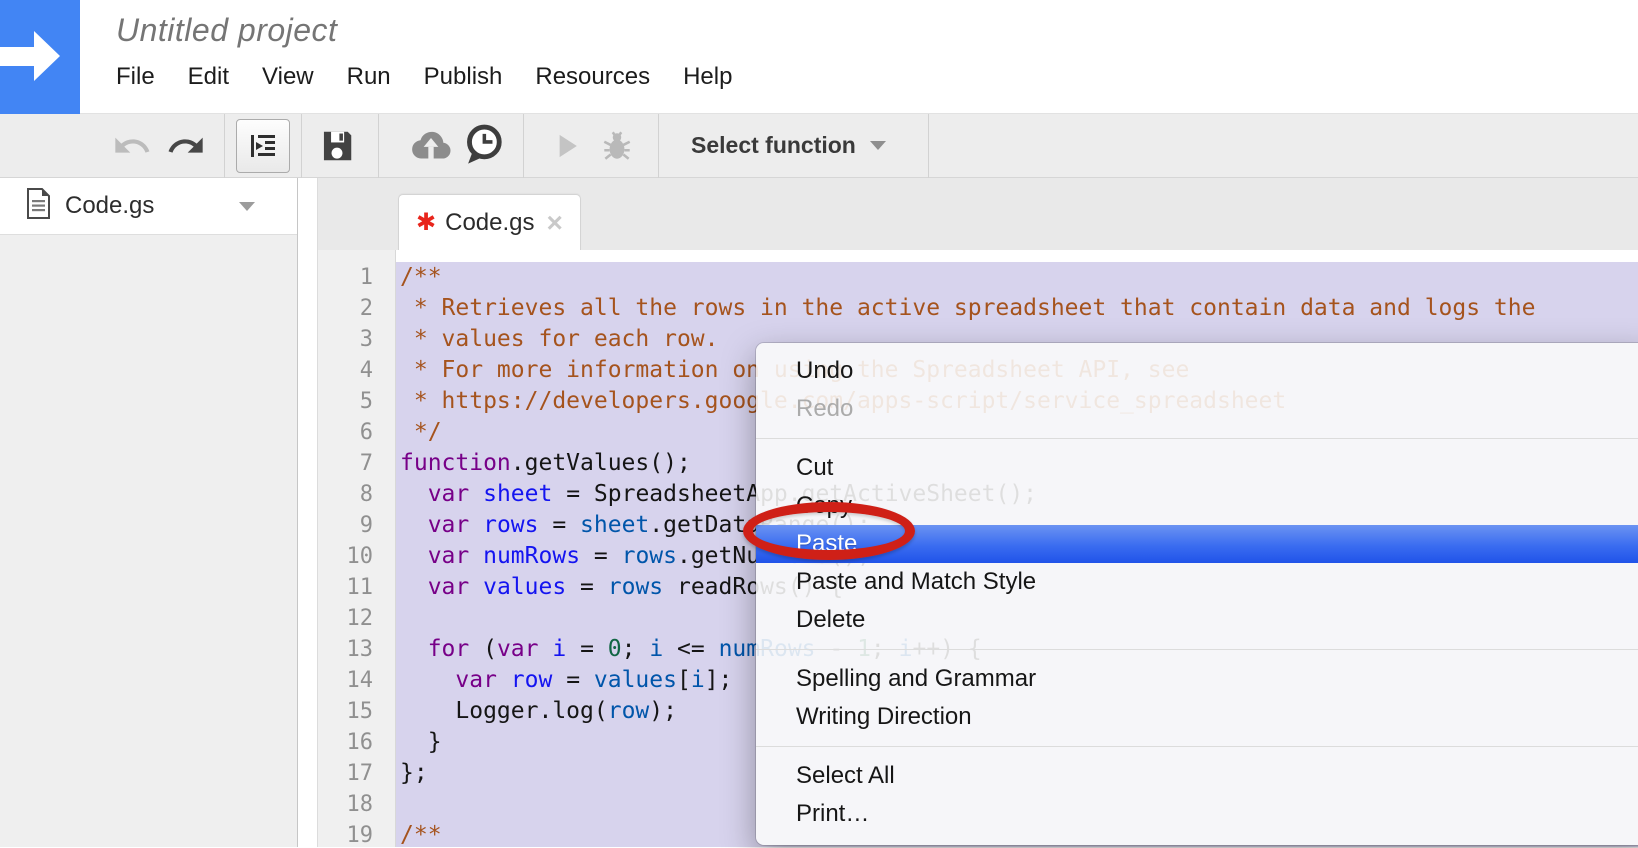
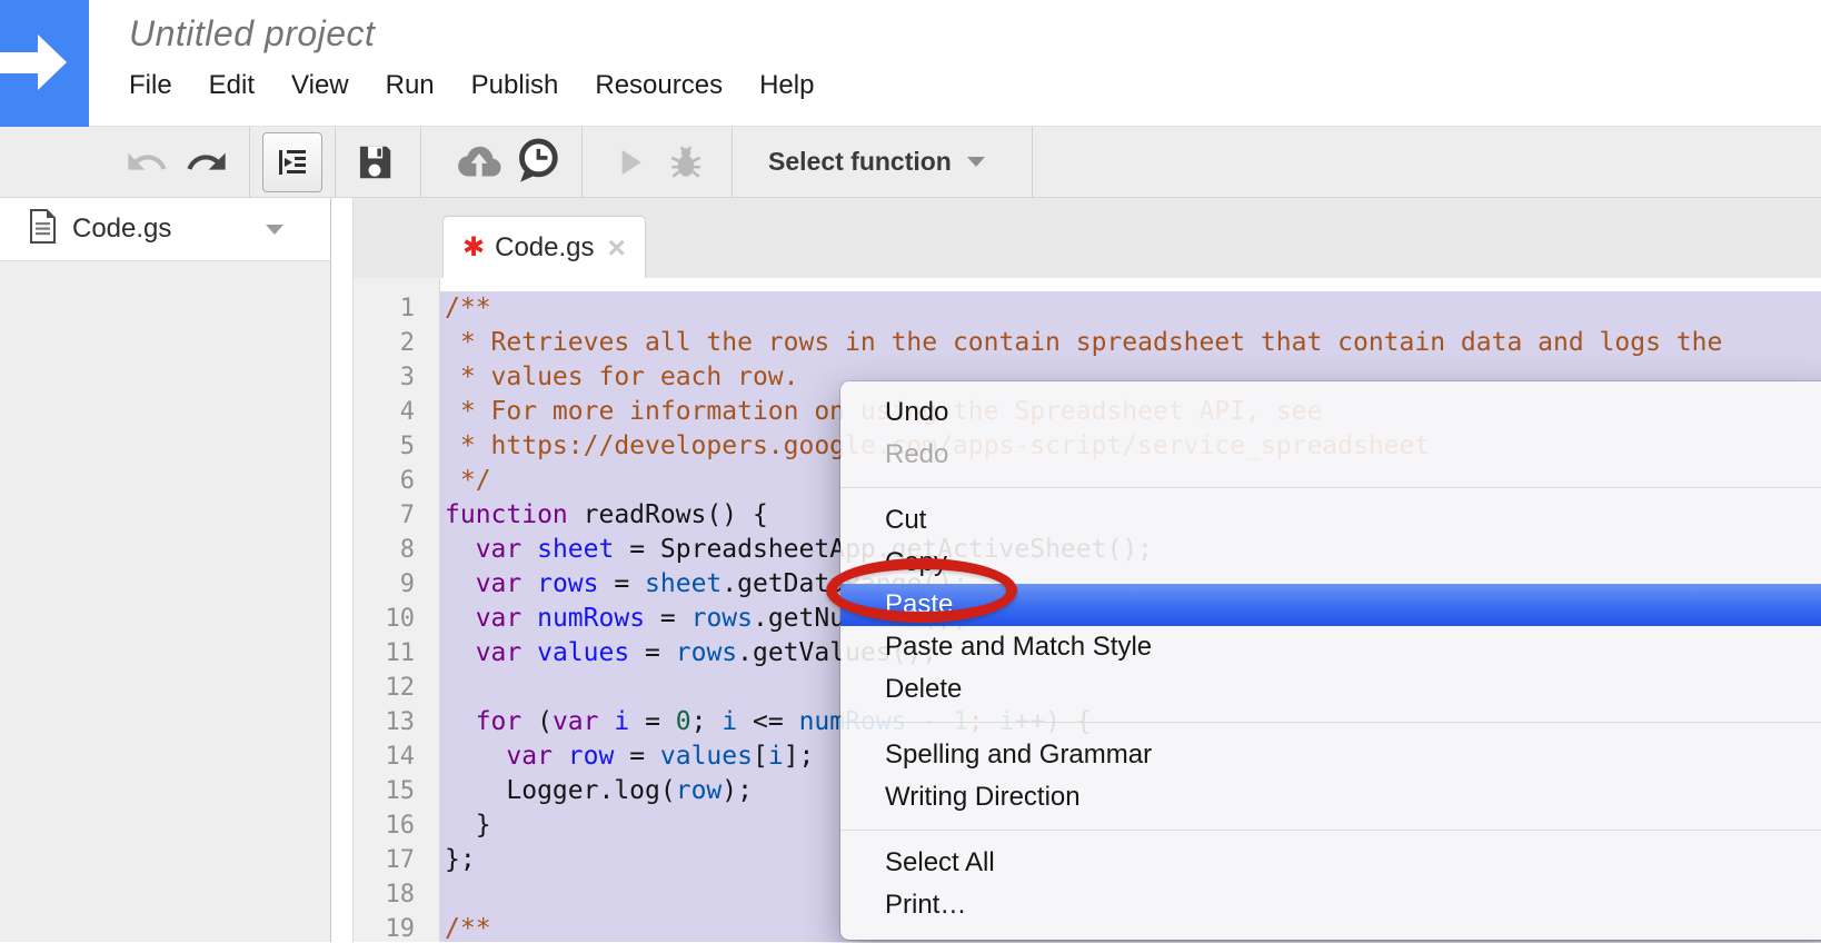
  Untitled project
  File
  Edit
  View
  Run
  Publish
  Resources
  Help
  Select function
  Code.gs
  ✱
  Code.gs
  ×
  1
  2
  3
  4
  5
  6
  7
  8
  9
  10
  11
  12
  13
  14
  15
  16
  17
  18
  19
  /**
- * Retrieves all the rows in the active spreadsheet that contain data and logs the
+ * Retrieves all the rows in the contain spreadsheet that contain data and logs the
  * values for each row.
  * For more information on using the Spreadsheet API, see
  * https://developers.google.com/apps-script/service_spreadsheet
  */
- function.getValues();
+ function readRows() {
  var sheet = SpreadsheetApp.getActiveSheet();
  var rows = sheet.getData
  var numRows = rows.getNu
- var values = rows readRows() {
+ var values = rows.getValues();
  var row = values[i];
  Logger.log(row);
  }
  };
  /**
  Undo
  Redo
  Cut
  Copy
  Paste
  Paste and Match Style
  Delete
  Spelling and Grammar
  Writing Direction
  Select All
  Print…
